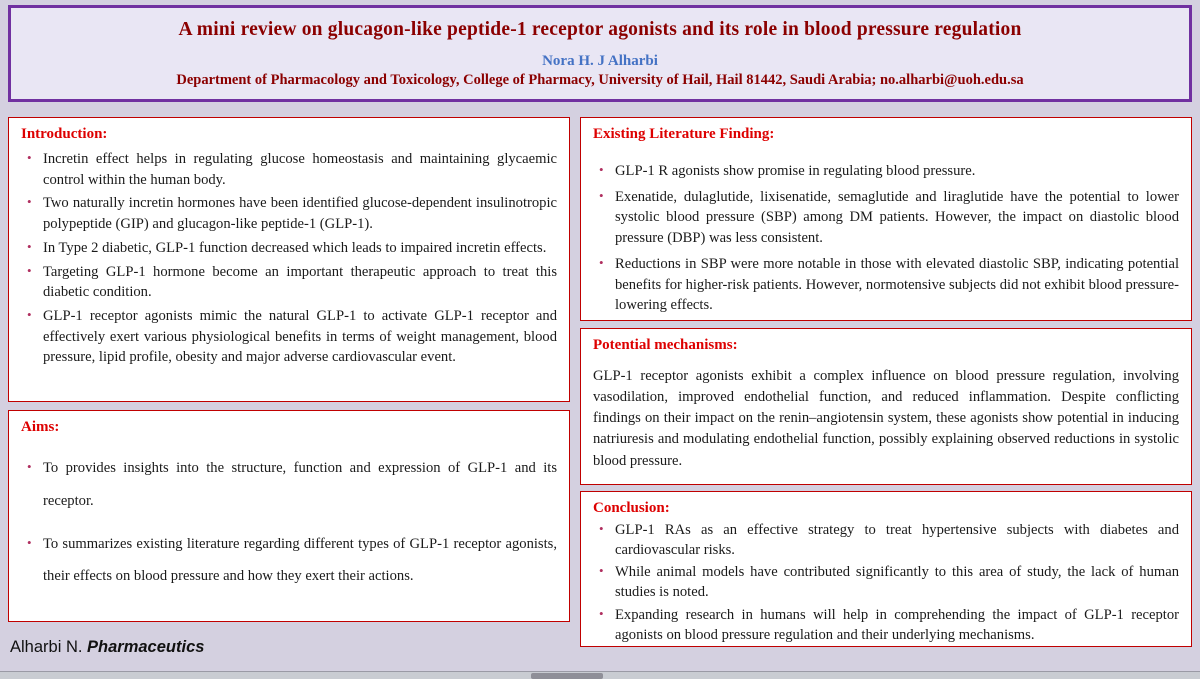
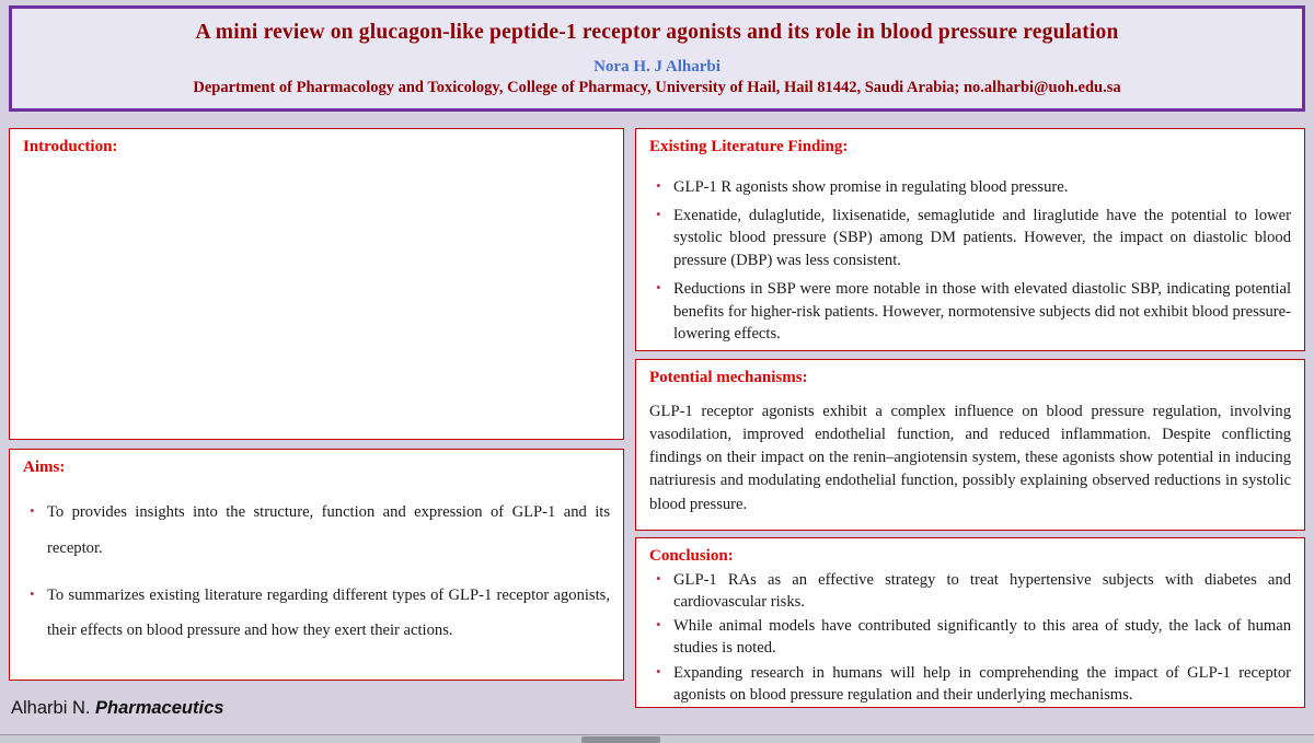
  A mini review on glucagon-like peptide-1 receptor agonists and its role in blood pressure regulation
  Nora H. J Alharbi
  Department of Pharmacology and Toxicology, College of Pharmacy, University of Hail, Hail 81442, Saudi Arabia; no.alharbi@uoh.edu.sa
  Introduction:
- Incretin effect helps in regulating glucose homeostasis and maintaining glycaemic control within the human body.
- Two naturally incretin hormones have been identified glucose-dependent insulinotropic polypeptide (GIP) and glucagon-like peptide-1 (GLP-1).
- In Type 2 diabetic, GLP-1 function decreased which leads to impaired incretin effects.
- Targeting GLP-1 hormone become an important therapeutic approach to treat this diabetic condition.
- GLP-1 receptor agonists mimic the natural GLP-1 to activate GLP-1 receptor and effectively exert various physiological benefits in terms of weight management, blood pressure, lipid profile, obesity and major adverse cardiovascular event.
  Aims:
  To provides insights into the structure, function and expression of GLP-1 and its receptor.
  To summarizes existing literature regarding different types of GLP-1 receptor agonists, their effects on blood pressure and how they exert their actions.
  Existing Literature Finding:
  GLP-1 R agonists show promise in regulating blood pressure.
  Exenatide, dulaglutide, lixisenatide, semaglutide and liraglutide have the potential to lower systolic blood pressure (SBP) among DM patients. However, the impact on diastolic blood pressure (DBP) was less consistent.
  Reductions in SBP were more notable in those with elevated diastolic SBP, indicating potential benefits for higher-risk patients. However, normotensive subjects did not exhibit blood pressure-lowering effects.
  Potential mechanisms:
  GLP-1 receptor agonists exhibit a complex influence on blood pressure regulation, involving vasodilation, improved endothelial function, and reduced inflammation. Despite conflicting findings on their impact on the renin–angiotensin system, these agonists show potential in inducing natriuresis and modulating endothelial function, possibly explaining observed reductions in systolic blood pressure.
  Conclusion:
  GLP-1 RAs as an effective strategy to treat hypertensive subjects with diabetes and cardiovascular risks.
  While animal models have contributed significantly to this area of study, the lack of human studies is noted.
  Expanding research in humans will help in comprehending the impact of GLP-1 receptor agonists on blood pressure regulation and their underlying mechanisms.
  Alharbi N. Pharmaceutics
